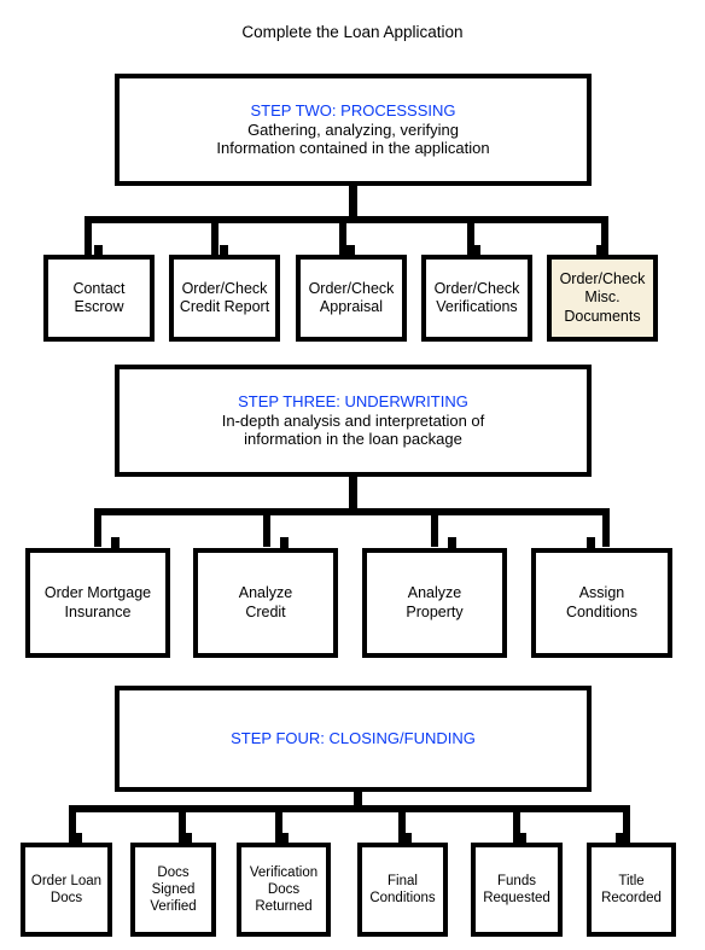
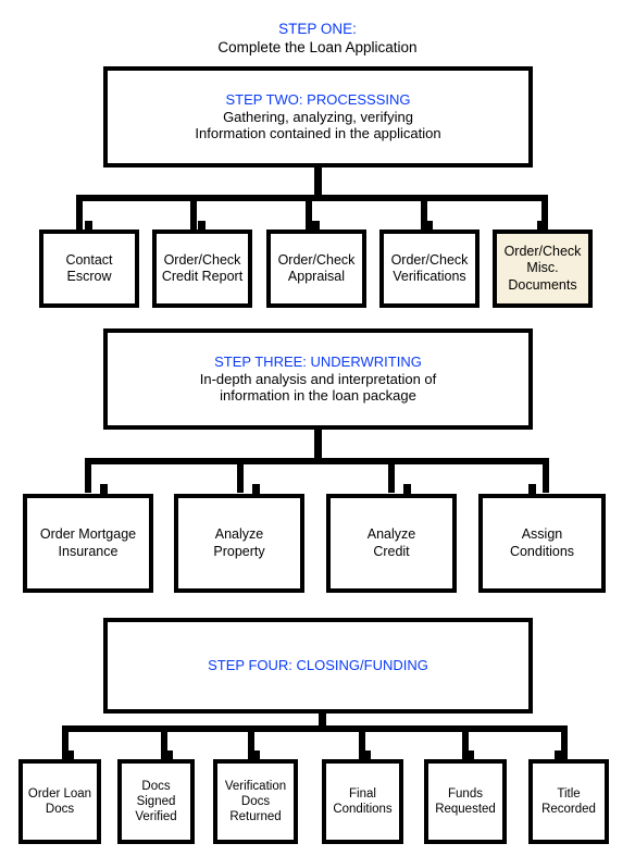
+ STEP ONE:
  Complete the Loan Application
  STEP TWO: PROCESSSING
  Gathering, analyzing, verifying
  Information contained in the application
  Contact
  Escrow
  Order/Check
  Credit Report
  Order/Check
  Appraisal
  Order/Check
  Verifications
  Order/Check
  Misc.
  Documents
  STEP THREE: UNDERWRITING
  In-depth analysis and interpretation of
  information in the loan package
  Order Mortgage
  Insurance
  Analyze
- Credit
+ Property
  Analyze
- Property
+ Credit
  Assign
  Conditions
  STEP FOUR: CLOSING/FUNDING
  Order Loan
  Docs
  Docs
  Signed
  Verified
  Verification
  Docs
  Returned
  Final
  Conditions
  Funds
  Requested
  Title
  Recorded
